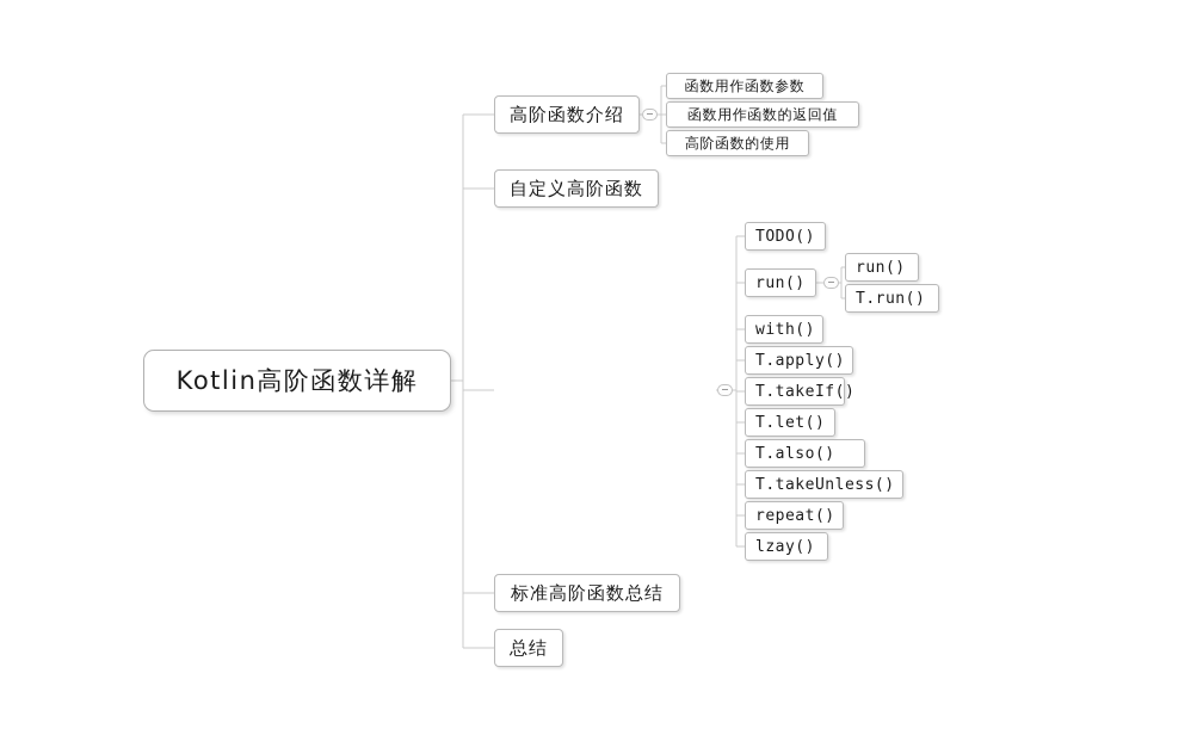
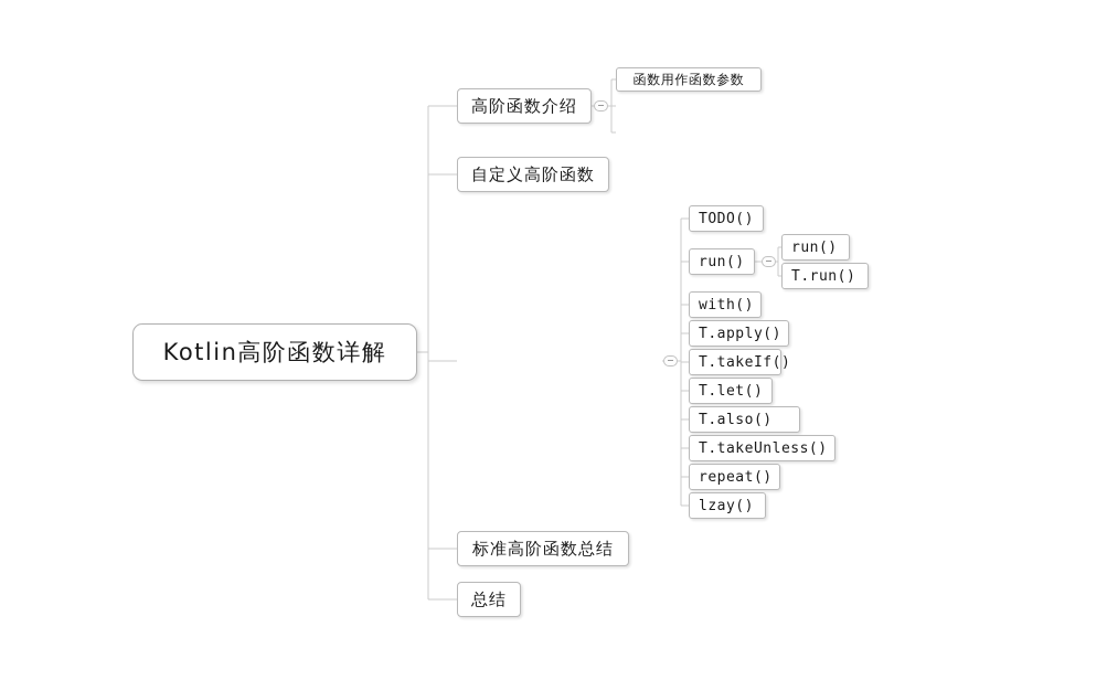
  Kotlin高阶函数详解
  高阶函数介绍
  自定义高阶函数
  标准高阶函数总结
  总结
  函数用作函数参数
- 函数用作函数的返回值
- 高阶函数的使用
  TODO()
  run()
  with()
  T.apply()
  T.takeIf()
  T.let()
  T.also()
  T.takeUnless()
  repeat()
  lzay()
  run()
  T.run()
